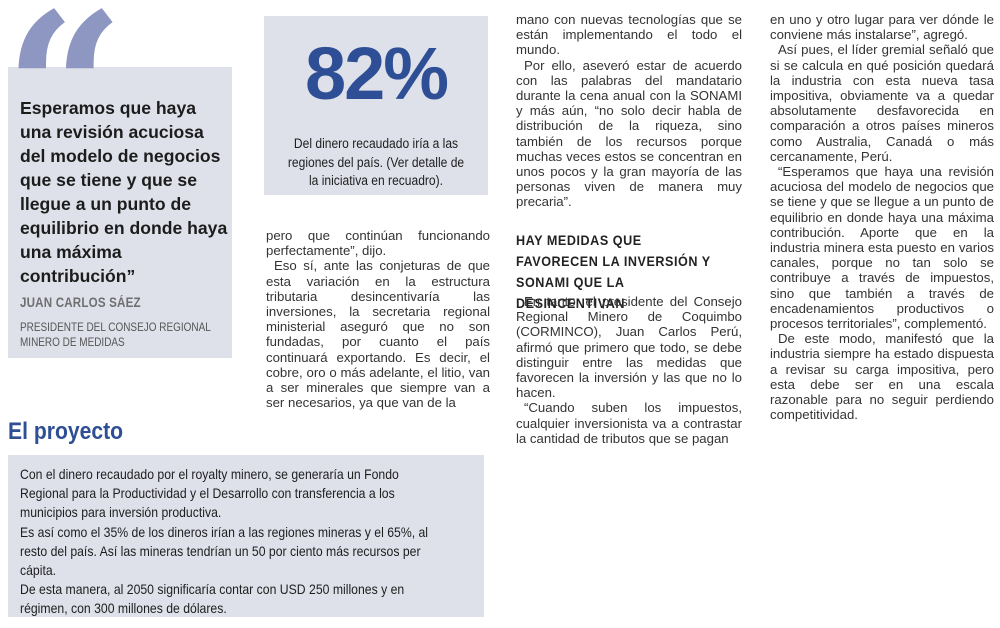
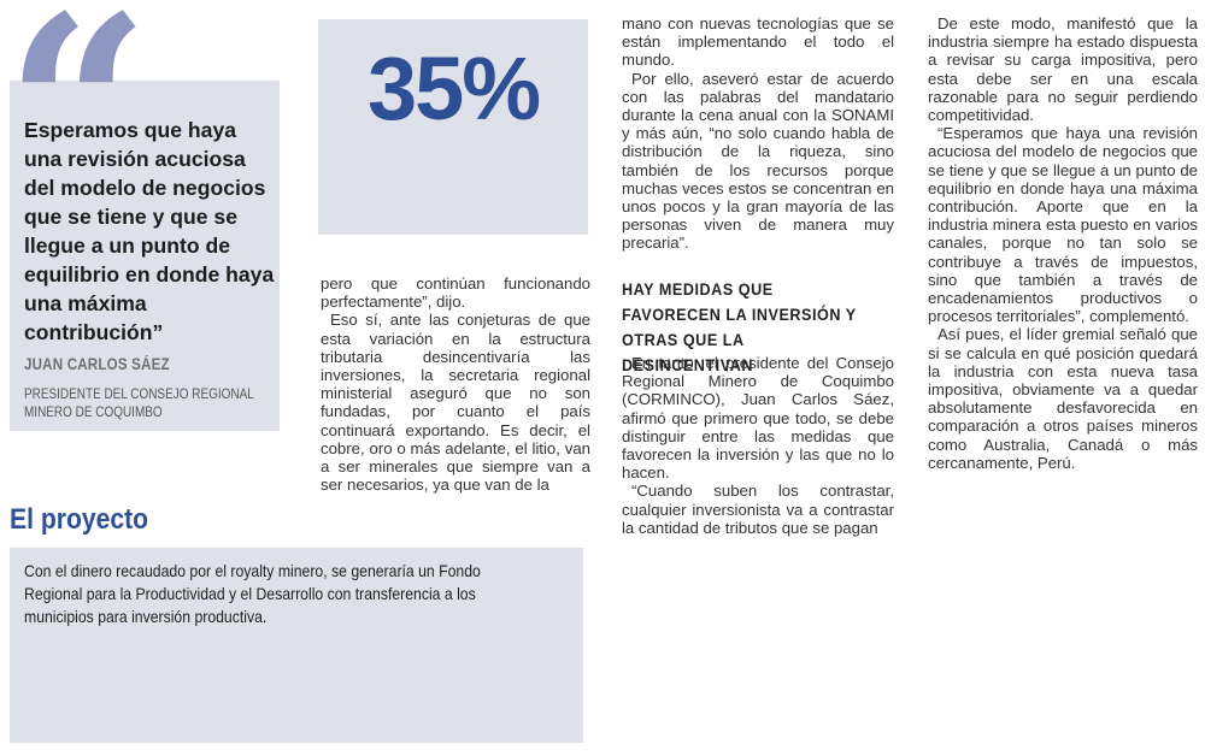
  “
  Esperamos que haya una revisión acuciosa del modelo de negocios que se tiene y que se llegue a un punto de equilibrio en donde haya una máxima contribución”
  JUAN CARLOS SÁEZ
- PRESIDENTE DEL CONSEJO REGIONAL MINERO DE MEDIDAS
+ PRESIDENTE DEL CONSEJO REGIONAL MINERO DE COQUIMBO
- 82%
+ 35%
- Del dinero recaudado iría a las regiones del país. (Ver detalle de la iniciativa en recuadro).
  pero que continúan funcionando perfectamente”, dijo.
  Eso sí, ante las conjeturas de que esta variación en la estructura tributaria desincentivaría las inversiones, la secretaria regional ministerial aseguró que no son fundadas, por cuanto el país continuará exportando. Es decir, el cobre, oro o más adelante, el litio, van a ser minerales que siempre van a ser necesarios, ya que van de la
  mano con nuevas tecnologías que se están implementando el todo el mundo.
- Por ello, aseveró estar de acuerdo con las palabras del mandatario durante la cena anual con la SONAMI y más aún, “no solo decir habla de distribución de la riqueza, sino también de los recursos porque muchas veces estos se concentran en unos pocos y la gran mayoría de las personas viven de manera muy precaria”.
+ Por ello, aseveró estar de acuerdo con las palabras del mandatario durante la cena anual con la SONAMI y más aún, “no solo cuando habla de distribución de la riqueza, sino también de los recursos porque muchas veces estos se concentran en unos pocos y la gran mayoría de las personas viven de manera muy precaria”.
- HAY MEDIDAS QUE FAVORECEN LA INVERSIÓN Y SONAMI QUE LA DESINCENTIVAN
+ HAY MEDIDAS QUE FAVORECEN LA INVERSIÓN Y OTRAS QUE LA DESINCENTIVAN
- En tanto, el presidente del Consejo Regional Minero de Coquimbo (CORMINCO), Juan Carlos Perú, afirmó que primero que todo, se debe distinguir entre las medidas que favorecen la inversión y las que no lo hacen.
+ En tanto, el presidente del Consejo Regional Minero de Coquimbo (CORMINCO), Juan Carlos Sáez, afirmó que primero que todo, se debe distinguir entre las medidas que favorecen la inversión y las que no lo hacen.
- “Cuando suben los impuestos, cualquier inversionista va a contrastar la cantidad de tributos que se pagan
+ “Cuando suben los contrastar, cualquier inversionista va a contrastar la cantidad de tributos que se pagan
- en uno y otro lugar para ver dónde le conviene más instalarse”, agregó.
- Así pues, el líder gremial señaló que si se calcula en qué posición quedará la industria con esta nueva tasa impositiva, obviamente va a quedar absolutamente desfavorecida en comparación a otros países mineros como Australia, Canadá o más cercanamente, Perú.
+ De este modo, manifestó que la industria siempre ha estado dispuesta a revisar su carga impositiva, pero esta debe ser en una escala razonable para no seguir perdiendo competitividad.
  “Esperamos que haya una revisión acuciosa del modelo de negocios que se tiene y que se llegue a un punto de equilibrio en donde haya una máxima contribución. Aporte que en la industria minera esta puesto en varios canales, porque no tan solo se contribuye a través de impuestos, sino que también a través de encadenamientos productivos o procesos territoriales”, complementó.
- De este modo, manifestó que la industria siempre ha estado dispuesta a revisar su carga impositiva, pero esta debe ser en una escala razonable para no seguir perdiendo competitividad.
+ Así pues, el líder gremial señaló que si se calcula en qué posición quedará la industria con esta nueva tasa impositiva, obviamente va a quedar absolutamente desfavorecida en comparación a otros países mineros como Australia, Canadá o más cercanamente, Perú.
  El proyecto
  Con el dinero recaudado por el royalty minero, se generaría un Fondo Regional para la Productividad y el Desarrollo con transferencia a los municipios para inversión productiva.
- Es así como el 35% de los dineros irían a las regiones mineras y el 65%, al resto del país. Así las mineras tendrían un 50 por ciento más recursos per cápita.
- De esta manera, al 2050 significaría contar con USD 250 millones y en régimen, con 300 millones de dólares.
